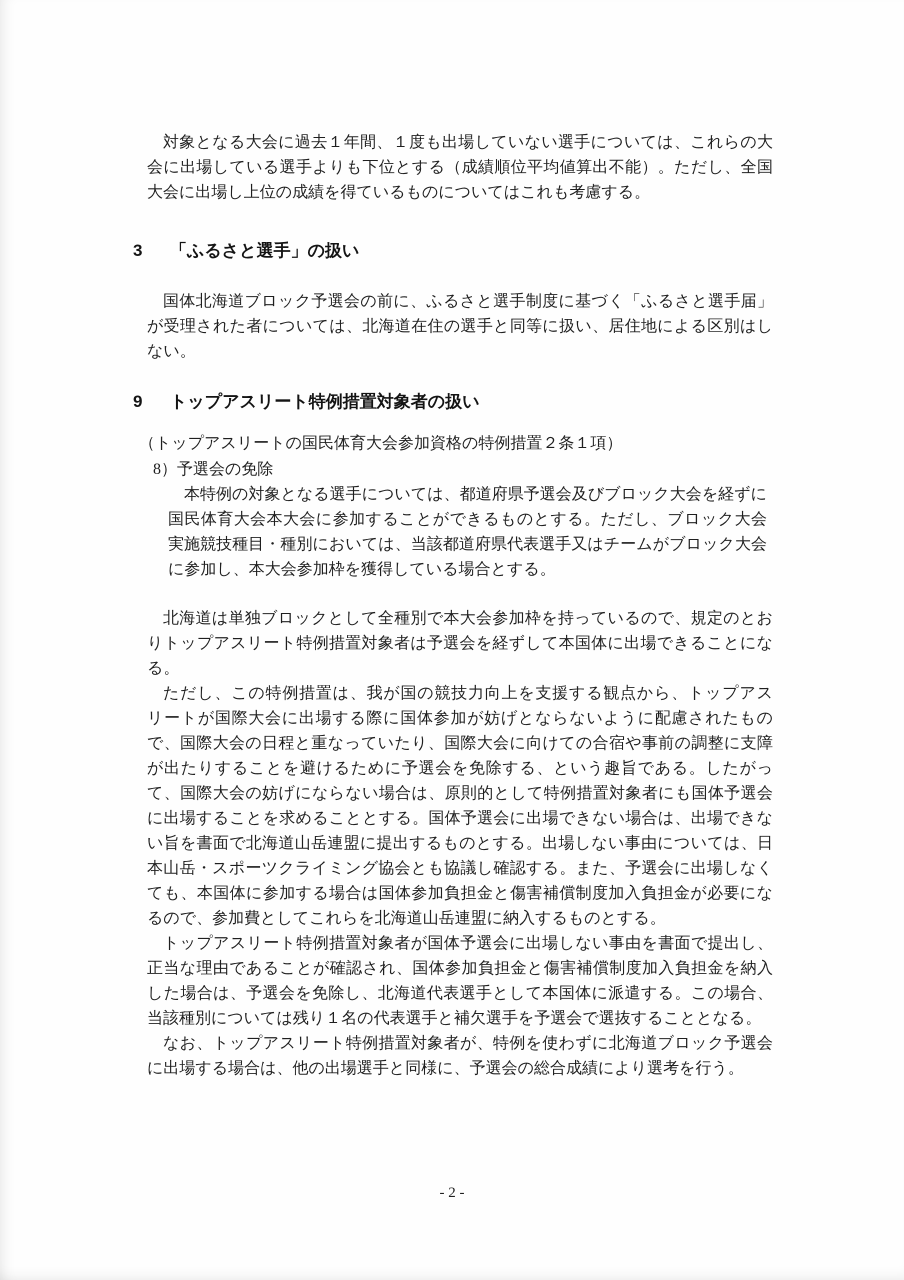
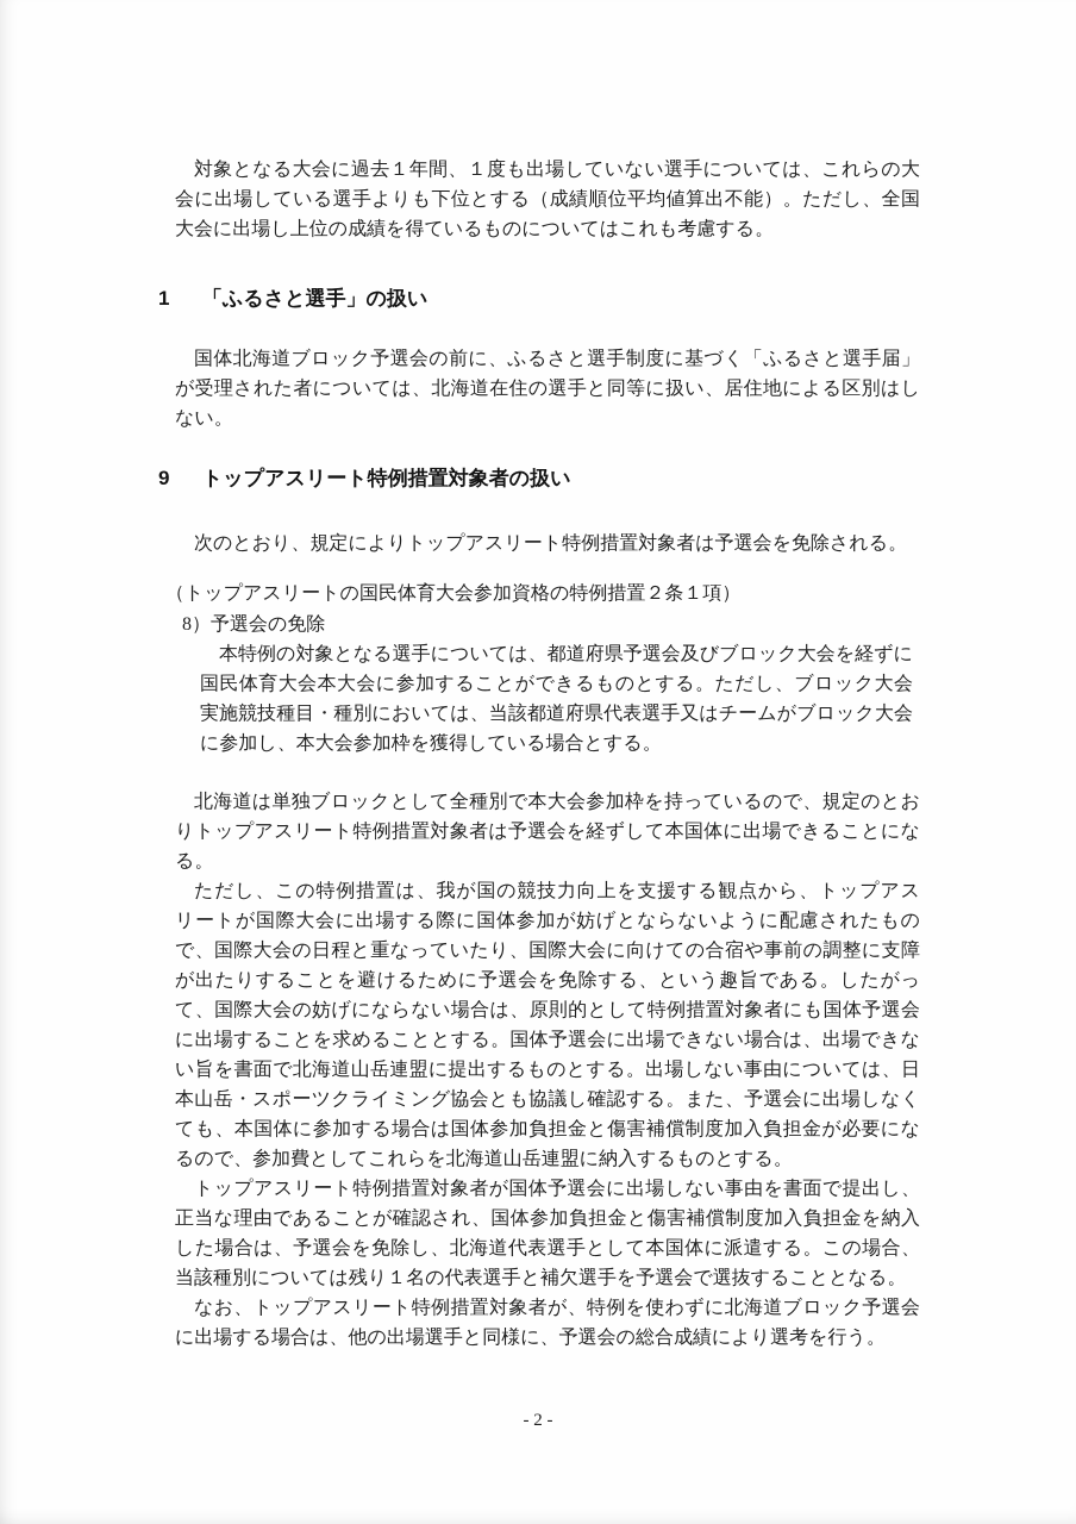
  対象となる大会に過去１年間、１度も出場していない選手については、これらの大会に出場している選手よりも下位とする（成績順位平均値算出不能）。ただし、全国大会に出場し上位の成績を得ているものについてはこれも考慮する。
- 3 「ふるさと選手」の扱い
+ 1 「ふるさと選手」の扱い
  国体北海道ブロック予選会の前に、ふるさと選手制度に基づく「ふるさと選手届」が受理された者については、北海道在住の選手と同等に扱い、居住地による区別はしない。
  9 トップアスリート特例措置対象者の扱い
+ 次のとおり、規定によりトップアスリート特例措置対象者は予選会を免除される。
  （トップアスリートの国民体育大会参加資格の特例措置２条１項）
  8）予選会の免除
  本特例の対象となる選手については、都道府県予選会及びブロック大会を経ずに国民体育大会本大会に参加することができるものとする。ただし、ブロック大会実施競技種目・種別においては、当該都道府県代表選手又はチームがブロック大会に参加し、本大会参加枠を獲得している場合とする。
  北海道は単独ブロックとして全種別で本大会参加枠を持っているので、規定のとおりトップアスリート特例措置対象者は予選会を経ずして本国体に出場できることになる。
  ただし、この特例措置は、我が国の競技力向上を支援する観点から、トップアスリートが国際大会に出場する際に国体参加が妨げとならないように配慮されたもので、国際大会の日程と重なっていたり、国際大会に向けての合宿や事前の調整に支障が出たりすることを避けるために予選会を免除する、という趣旨である。したがって、国際大会の妨げにならない場合は、原則的として特例措置対象者にも国体予選会に出場することを求めることとする。国体予選会に出場できない場合は、出場できない旨を書面で北海道山岳連盟に提出するものとする。出場しない事由については、日本山岳・スポーツクライミング協会とも協議し確認する。また、予選会に出場しなくても、本国体に参加する場合は国体参加負担金と傷害補償制度加入負担金が必要になるので、参加費としてこれらを北海道山岳連盟に納入するものとする。
  トップアスリート特例措置対象者が国体予選会に出場しない事由を書面で提出し、正当な理由であることが確認され、国体参加負担金と傷害補償制度加入負担金を納入した場合は、予選会を免除し、北海道代表選手として本国体に派遣する。この場合、当該種別については残り１名の代表選手と補欠選手を予選会で選抜することとなる。
  なお、トップアスリート特例措置対象者が、特例を使わずに北海道ブロック予選会に出場する場合は、他の出場選手と同様に、予選会の総合成績により選考を行う。
  - 2 -
